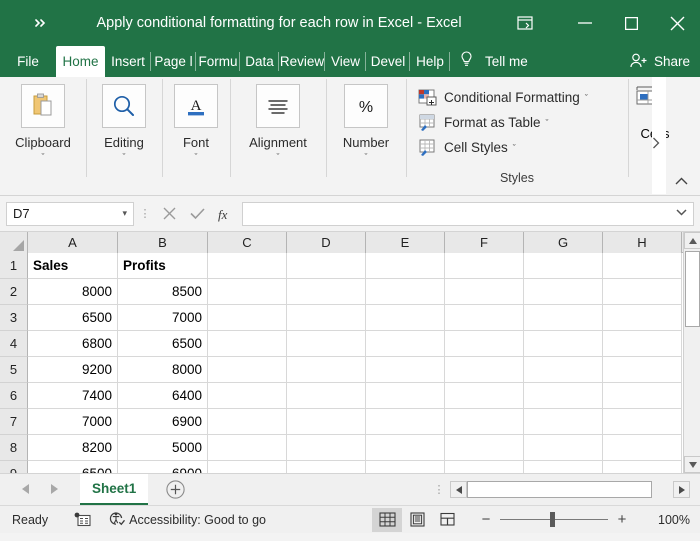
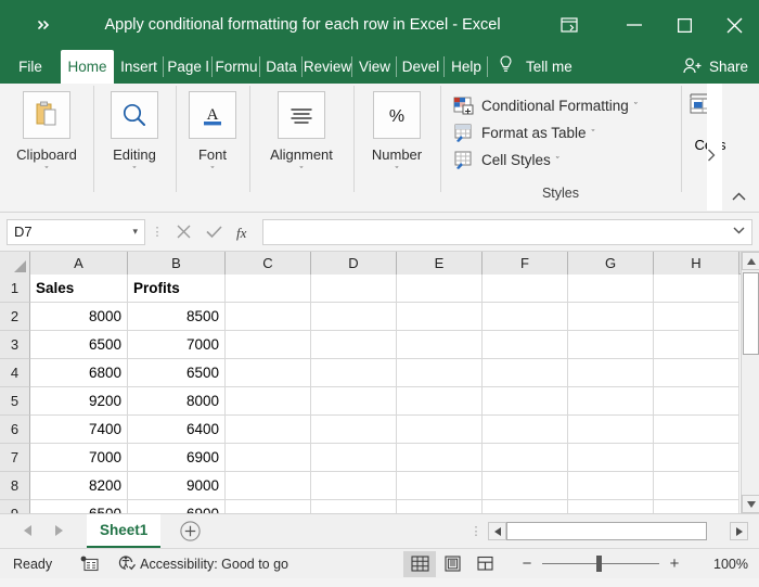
  Apply conditional formatting for each row in Excel - Excel
  File
  Home
  Insert
  Page l
  Formu
  Data
  Review
  View
  Devel
  Help
  Tell me
  Share
  Clipboard
  ˇ
  Editing
  ˇ
  A
  Font
  ˇ
  Alignment
  ˇ
  %
  Number
  ˇ
  Conditional Formatting
  ˇ
  Format as Table
  ˇ
  Cell Styles
  ˇ
  Styles
  D7
  ▾
  ⋮
  fx
  A
  B
  C
  D
  E
  F
  G
  H
  1
  2
  3
  4
  5
  6
  7
  8
  Sales
  Profits
  8000
  8500
  6500
  7000
  6800
  6500
  9200
  8000
  7400
  6400
  7000
  6900
  8200
- 5000
+ 9000
  Sheet1
  ⋮
  Ready
  Accessibility: Good to go
  −
  +
  100%
